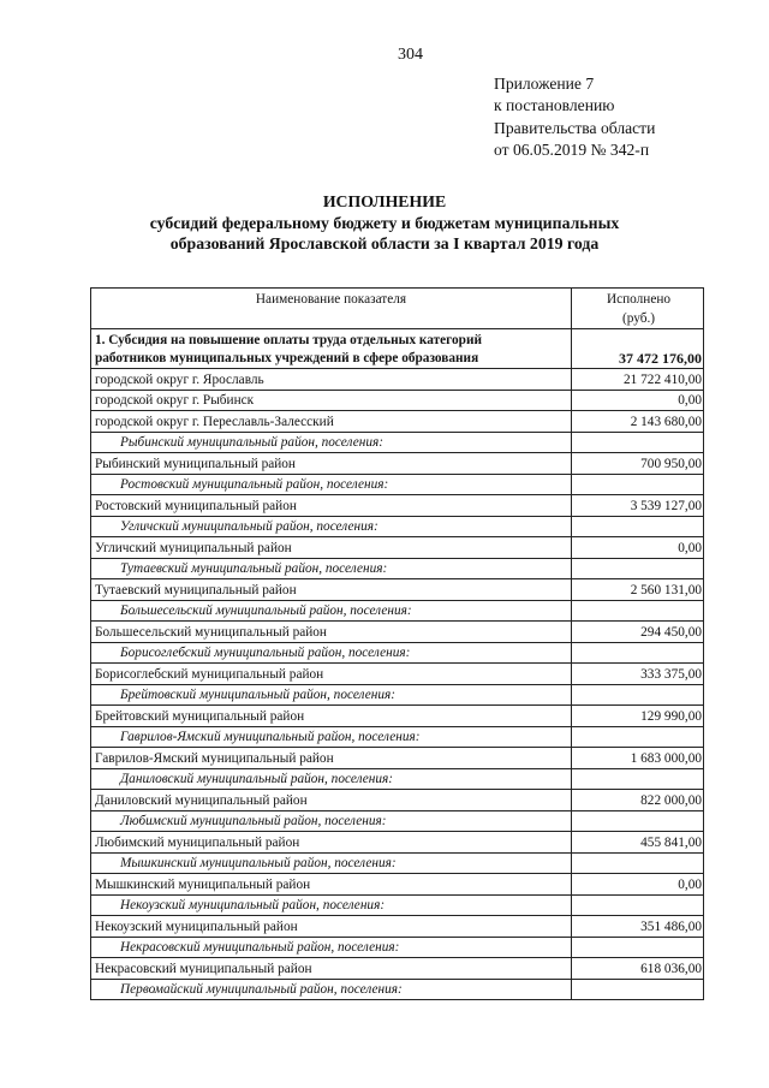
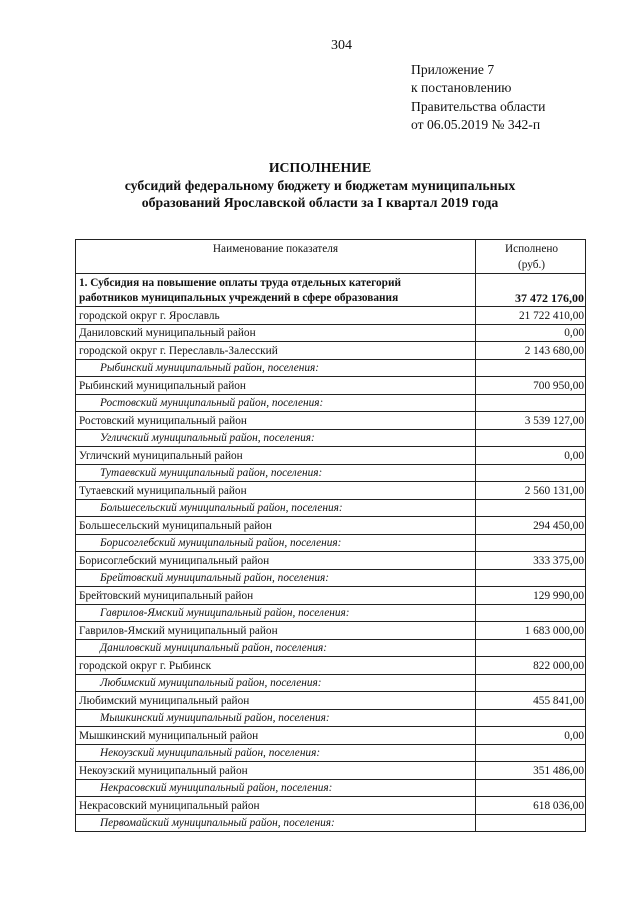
  304
  Приложение 7
  к постановлению
  Правительства области
  от 06.05.2019 № 342-п
  ИСПОЛНЕНИЕ
  субсидий федеральному бюджету и бюджетам муниципальных
  образований Ярославской области за I квартал 2019 года
  Наименование показателя	Исполнено (руб.)
  1. Субсидия на повышение оплаты труда отдельных категорий работников муниципальных учреждений в сфере образования	37 472 176,00
  городской округ г. Ярославль	21 722 410,00
- городской округ г. Рыбинск	0,00
+ Даниловский муниципальный район	0,00
  городской округ г. Переславль-Залесский	2 143 680,00
  Рыбинский муниципальный район, поселения:
  Рыбинский муниципальный район	700 950,00
  Ростовский муниципальный район, поселения:
  Ростовский муниципальный район	3 539 127,00
  Угличский муниципальный район, поселения:
  Угличский муниципальный район	0,00
  Тутаевский муниципальный район, поселения:
  Тутаевский муниципальный район	2 560 131,00
  Большесельский муниципальный район, поселения:
  Большесельский муниципальный район	294 450,00
  Борисоглебский муниципальный район, поселения:
  Борисоглебский муниципальный район	333 375,00
  Брейтовский муниципальный район, поселения:
  Брейтовский муниципальный район	129 990,00
  Гаврилов-Ямский муниципальный район, поселения:
  Гаврилов-Ямский муниципальный район	1 683 000,00
  Даниловский муниципальный район, поселения:
- Даниловский муниципальный район	822 000,00
+ городской округ г. Рыбинск	822 000,00
  Любимский муниципальный район, поселения:
  Любимский муниципальный район	455 841,00
  Мышкинский муниципальный район, поселения:
  Мышкинский муниципальный район	0,00
  Некоузский муниципальный район, поселения:
  Некоузский муниципальный район	351 486,00
  Некрасовский муниципальный район, поселения:
  Некрасовский муниципальный район	618 036,00
  Первомайский муниципальный район, поселения:
